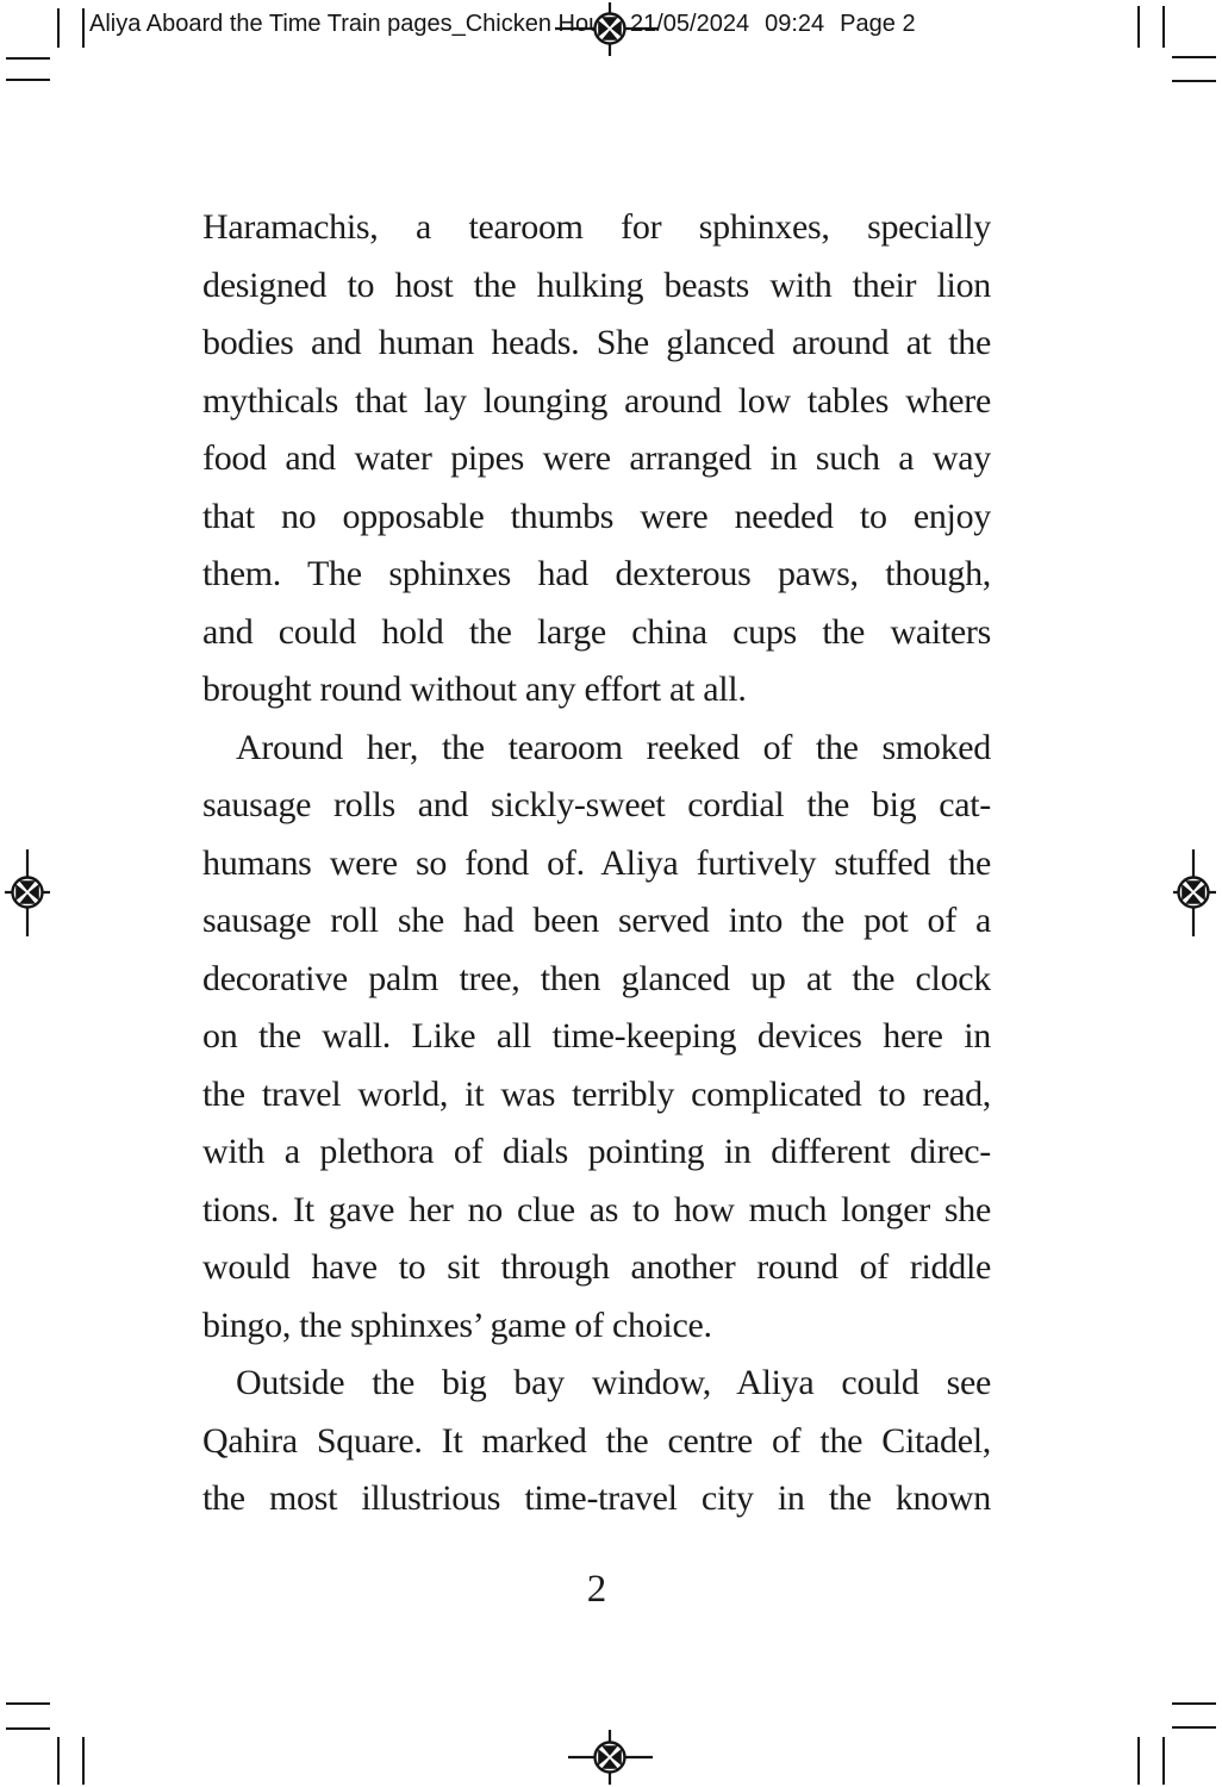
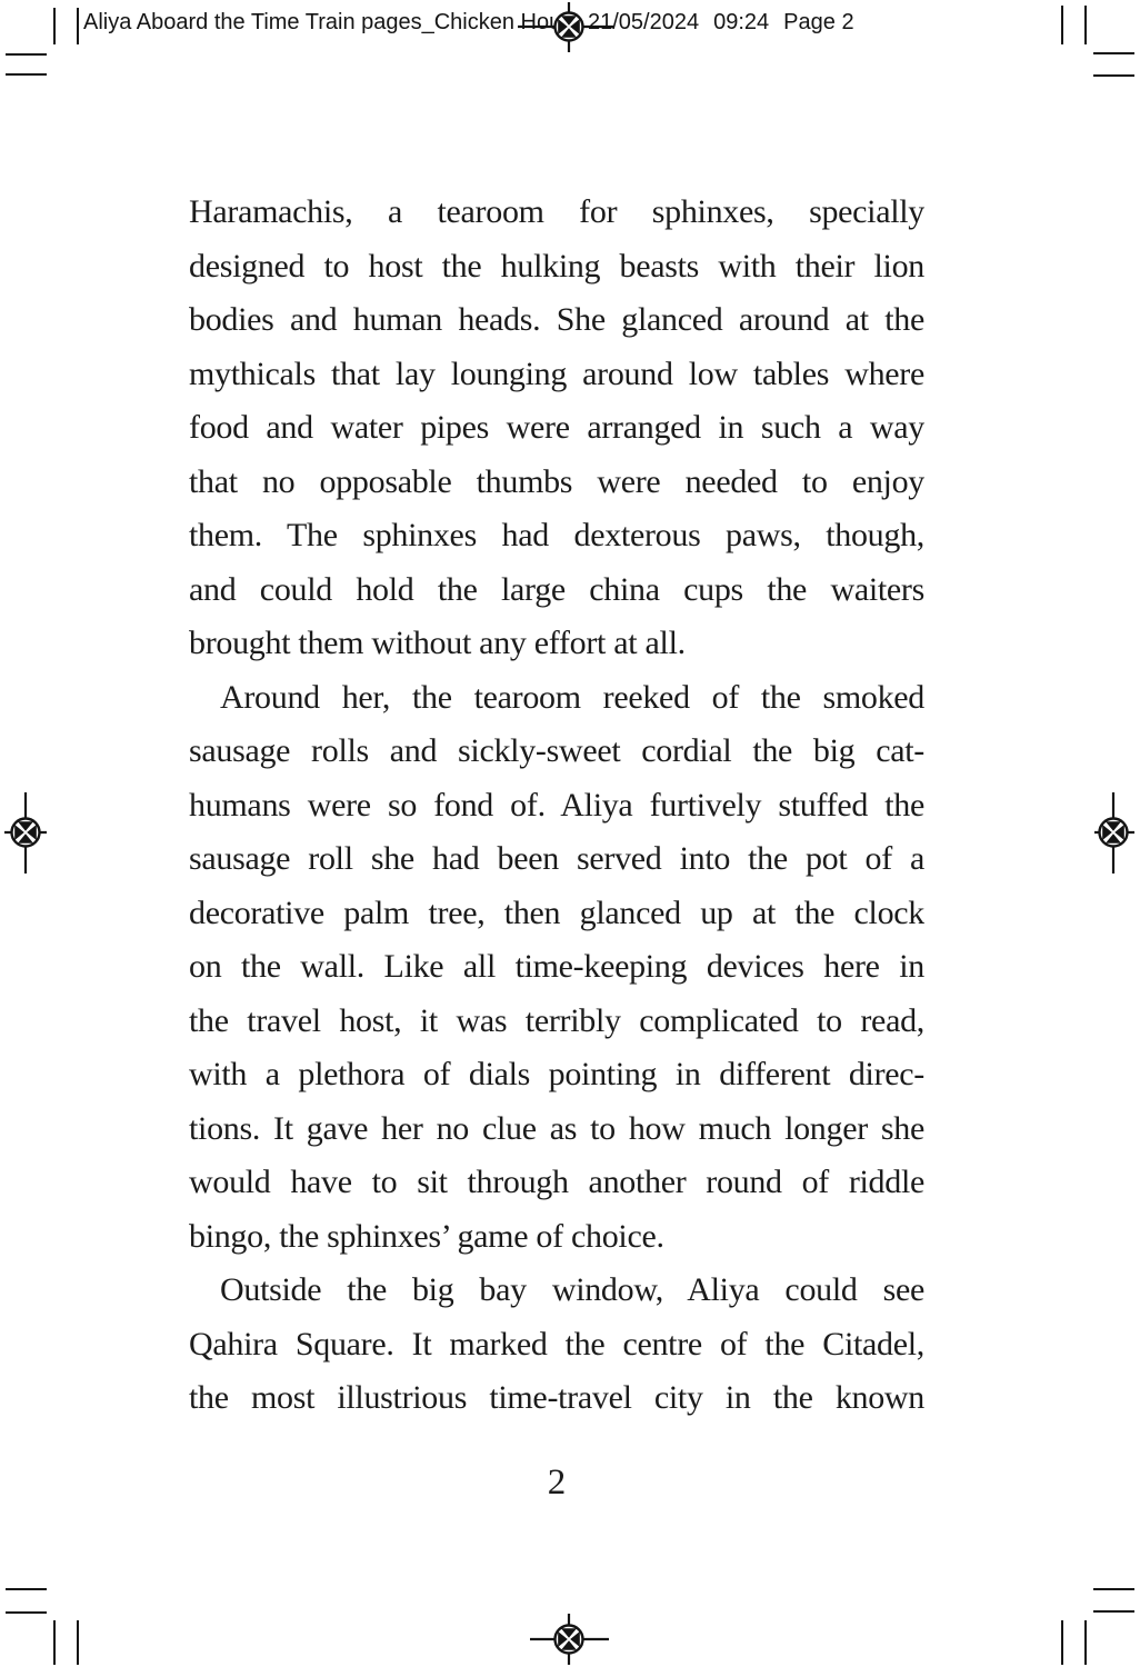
  Aliya Aboard the Time Train pages_Chicken Ho
  21/05/2024
  09:24
  Page 2
  Haramachis, a tearoom for sphinxes, specially
  designed to host the hulking beasts with their lion
  bodies and human heads. She glanced around at the
  mythicals that lay lounging around low tables where
  food and water pipes were arranged in such a way
  that no opposable thumbs were needed to enjoy
  them. The sphinxes had dexterous paws, though,
  and could hold the large china cups the waiters
- brought round without any effort at all.
+ brought them without any effort at all.
  Around her, the tearoom reeked of the smoked
  sausage rolls and sickly-sweet cordial the big cat-
  humans were so fond of. Aliya furtively stuffed the
  sausage roll she had been served into the pot of a
  decorative palm tree, then glanced up at the clock
  on the wall. Like all time-keeping devices here in
- the travel world, it was terribly complicated to read,
+ the travel host, it was terribly complicated to read,
  with a plethora of dials pointing in different direc-
  tions. It gave her no clue as to how much longer she
  would have to sit through another round of riddle
  bingo, the sphinxes’ game of choice.
  Outside the big bay window, Aliya could see
  Qahira Square. It marked the centre of the Citadel,
  the most illustrious time-travel city in the known
  2
